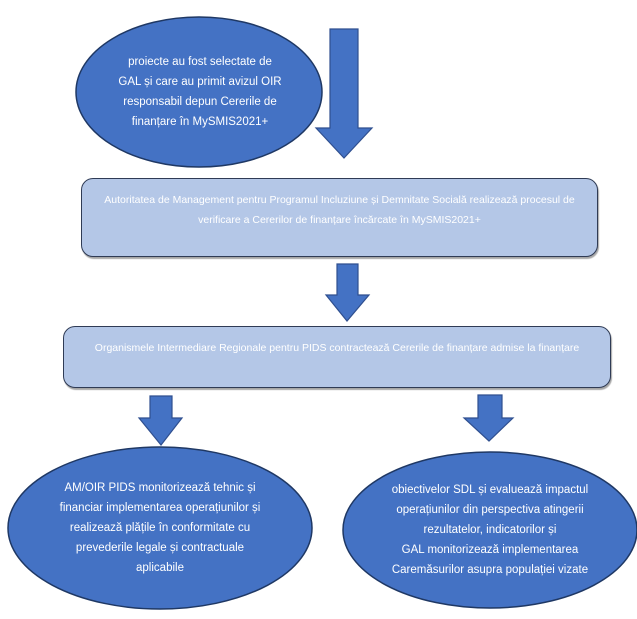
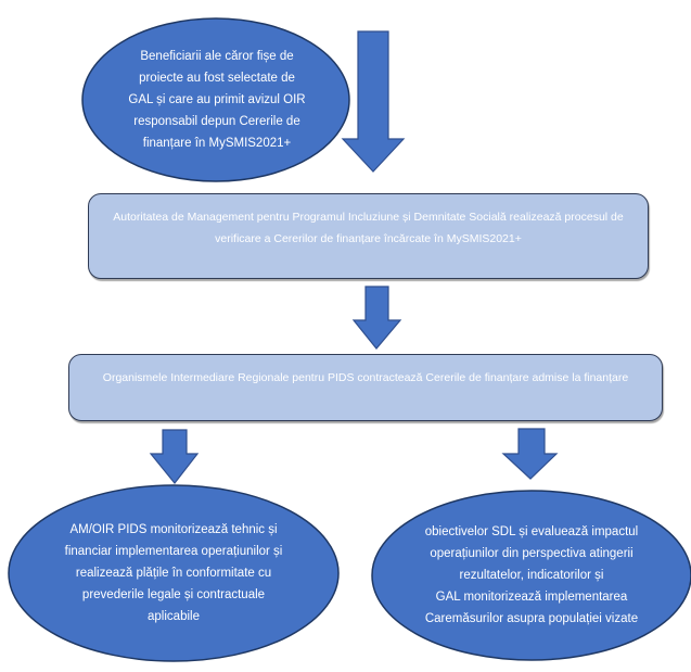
+ Beneficiarii ale căror fișe de
  proiecte au fost selectate de
  GAL și care au primit avizul OIR
  responsabil depun Cererile de
  finanțare în MySMIS2021+
  Autoritatea de Management pentru Programul Incluziune și Demnitate Socială realizează procesul de
  verificare a Cererilor de finanțare încărcate în MySMIS2021+
  Organismele Intermediare Regionale pentru PIDS contractează Cererile de finanțare admise la finanțare
  AM/OIR PIDS monitorizează tehnic și
  financiar implementarea operațiunilor și
  realizează plățile în conformitate cu
  prevederile legale și contractuale
  aplicabile
  obiectivelor SDL și evaluează impactul
  operațiunilor din perspectiva atingerii
  rezultatelor, indicatorilor și
  GAL monitorizează implementarea
  Caremăsurilor asupra populației vizate
